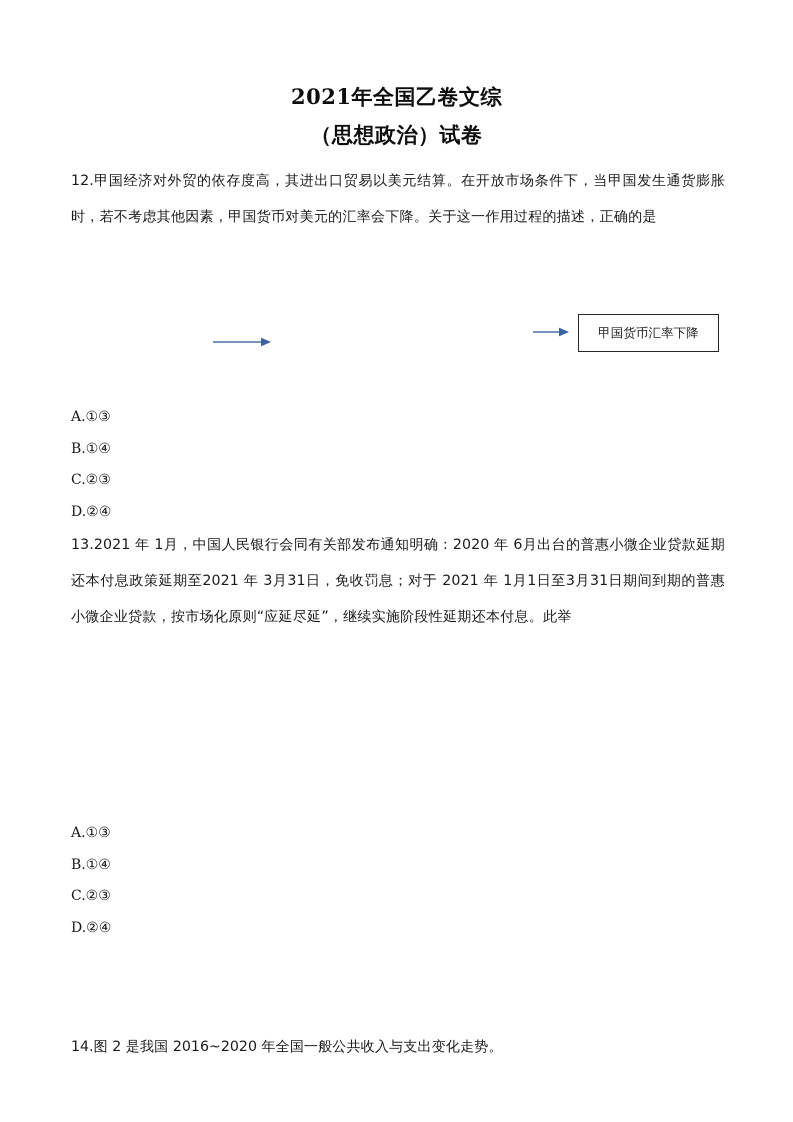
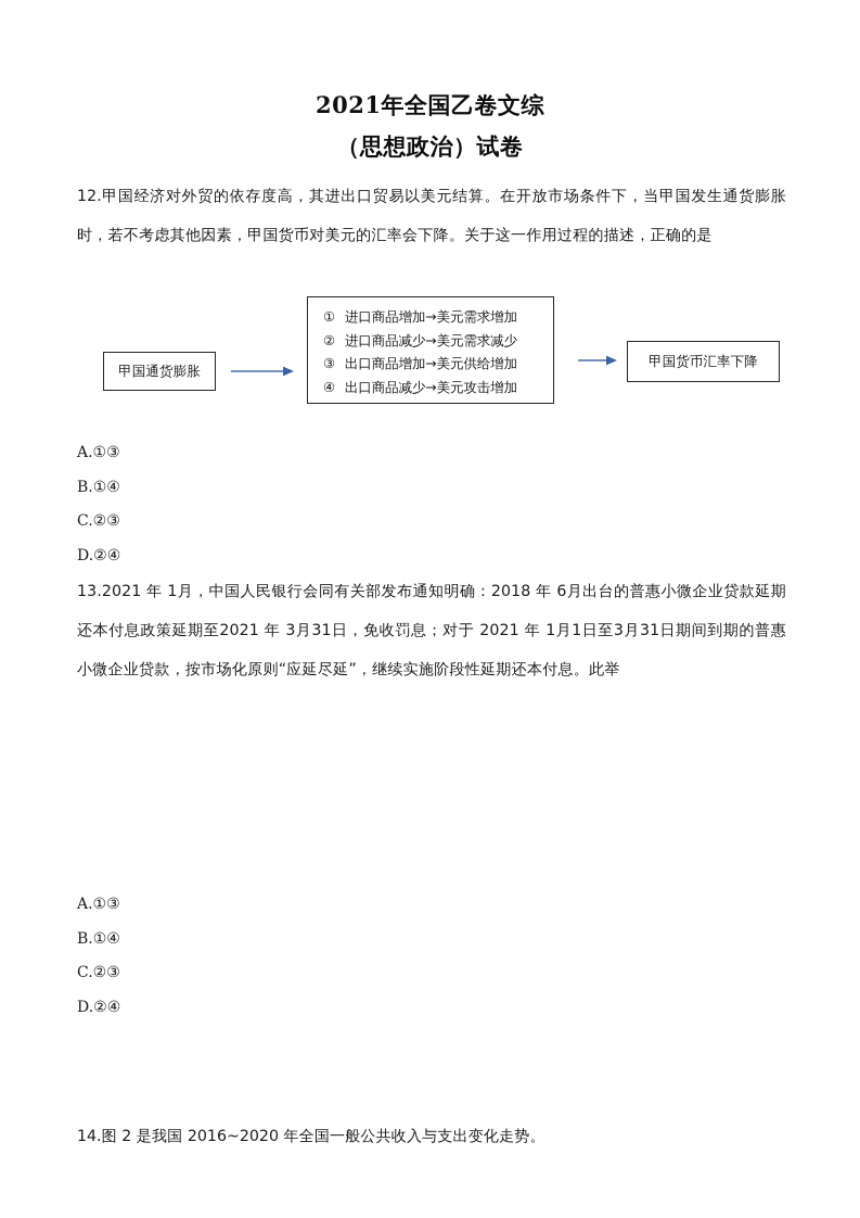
  2021年全国乙卷文综
  （思想政治）试卷
  12.甲国经济对外贸的依存度高，其进出口贸易以美元结算。在开放市场条件下，当甲国发生通货膨胀时，若不考虑其他因素，甲国货币对美元的汇率会下降。关于这一作用过程的描述，正确的是
+ 甲国通货膨胀
+ ① 进口商品增加→美元需求增加
+ ② 进口商品减少→美元需求减少
+ ③ 出口商品增加→美元供给增加
+ ④ 出口商品减少→美元攻击增加
  甲国货币汇率下降
  A.①③
  B.①④
  C.②③
  D.②④
- 13.2021 年 1月，中国人民银行会同有关部发布通知明确：2020 年 6月出台的普惠小微企业贷款延期还本付息政策延期至2021 年 3月31日，免收罚息；对于 2021 年 1月1日至3月31日期间到期的普惠小微企业贷款，按市场化原则“应延尽延”，继续实施阶段性延期还本付息。此举
+ 13.2021 年 1月，中国人民银行会同有关部发布通知明确：2018 年 6月出台的普惠小微企业贷款延期还本付息政策延期至2021 年 3月31日，免收罚息；对于 2021 年 1月1日至3月31日期间到期的普惠小微企业贷款，按市场化原则“应延尽延”，继续实施阶段性延期还本付息。此举
  A.①③
  B.①④
  C.②③
  D.②④
  14.图 2 是我国 2016~2020 年全国一般公共收入与支出变化走势。
